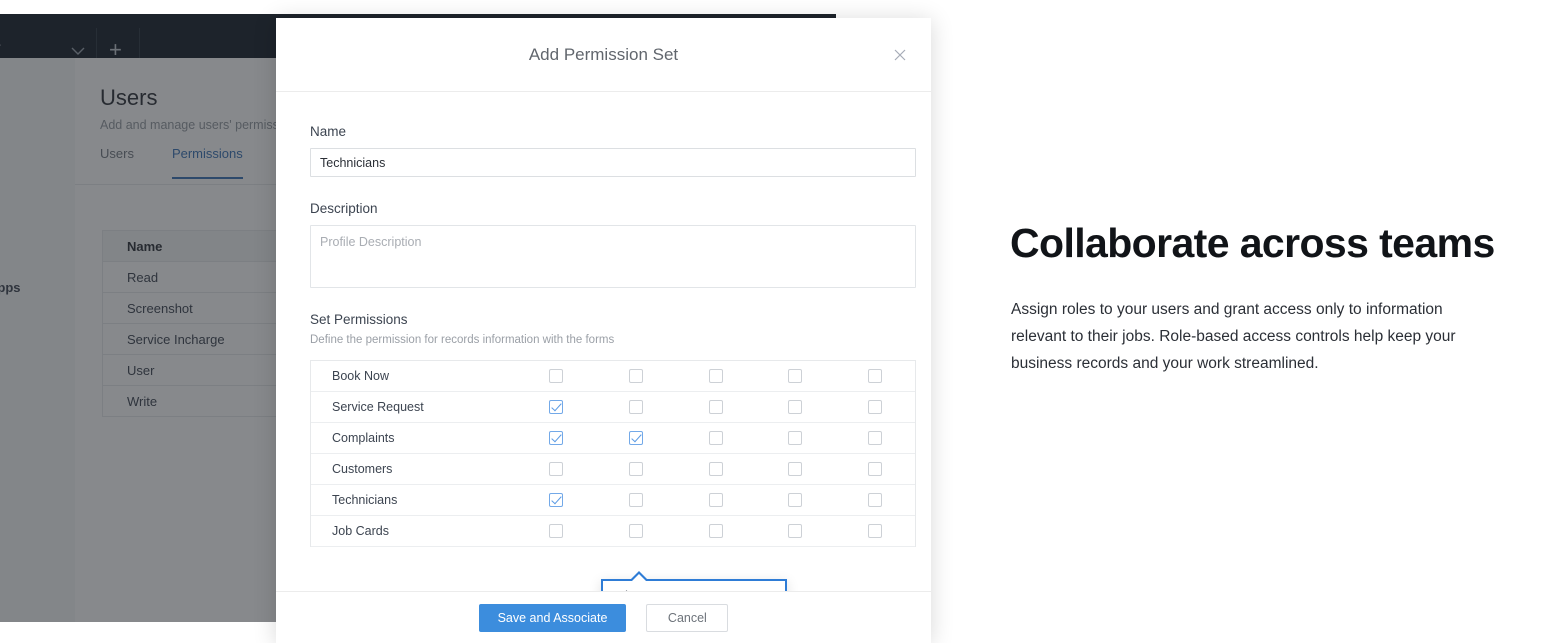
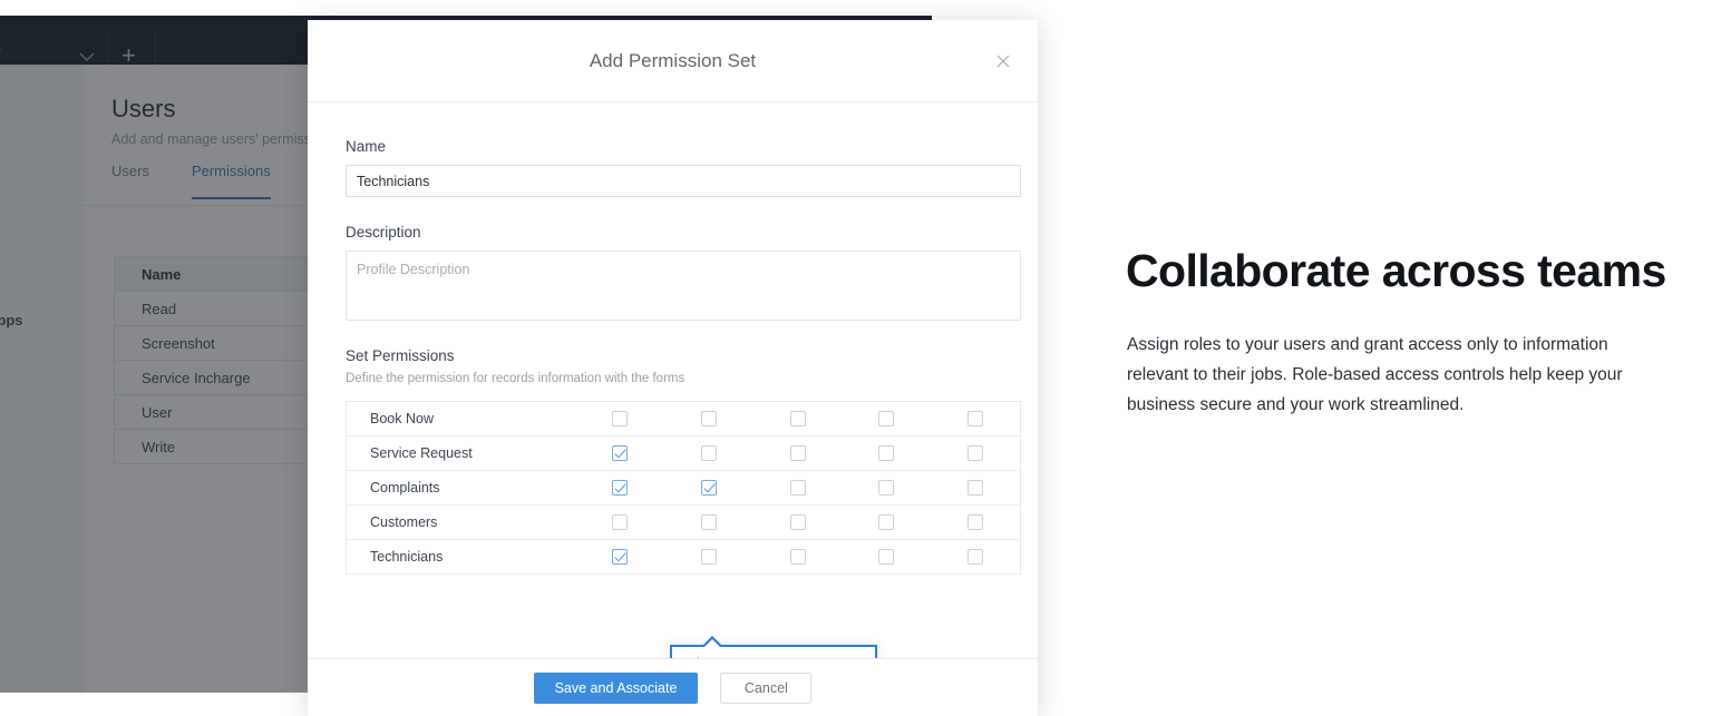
  +
  pps
  Users
  Add and manage users' permis
  Users
  Permissions
  Name
  Read
  Screenshot
  Service Incharge
  User
  Write
  Add Permission Set
  Name
  Technicians
  Description
  Profile Description
  Set Permissions
  Define the permission for records information with the forms
  Book Now
  Service Request
  Complaints
  Customers
  Technicians
- Job Cards
  Save and Associate
  Cancel
  Collaborate across teams
- Assign roles to your users and grant access only to information relevant to their jobs. Role-based access controls help keep your business records and your work streamlined.
+ Assign roles to your users and grant access only to information relevant to their jobs. Role-based access controls help keep your business secure and your work streamlined.
